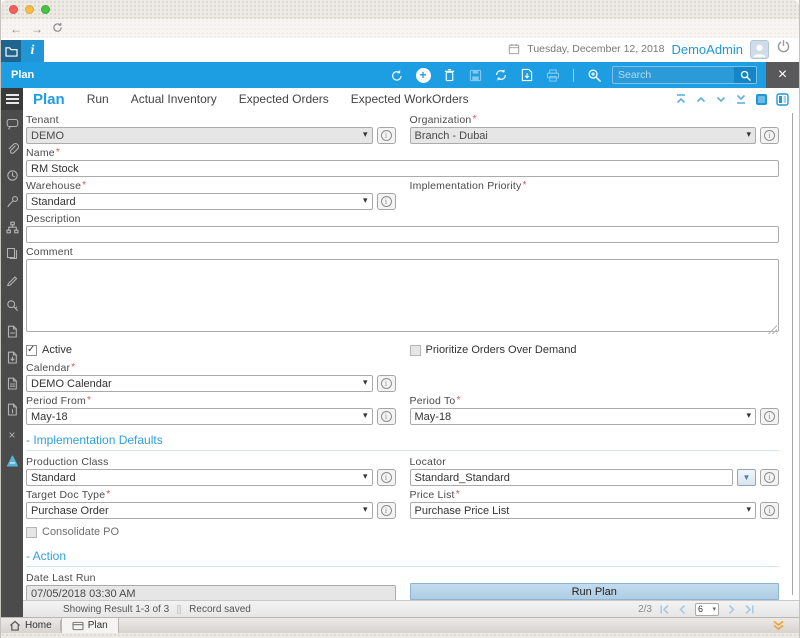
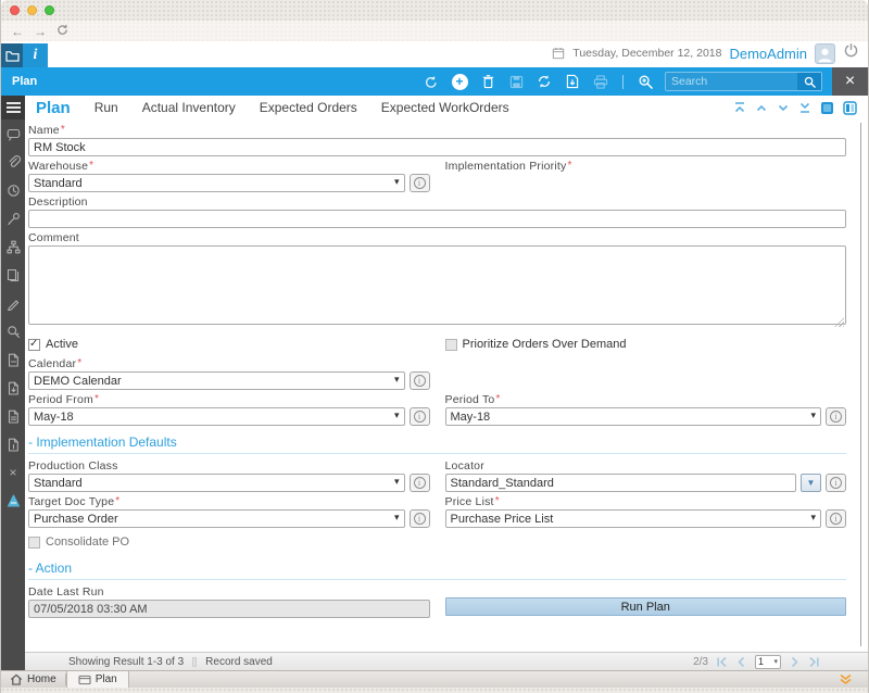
  ←
  →
  i
  Tuesday, December 12, 2018
  DemoAdmin
  Plan
  +
  Search
  ×
  Plan
  Run
  Actual Inventory
  Expected Orders
  Expected WorkOrders
- Tenant
- DEMO
- Organization
- Branch - Dubai
  Name
  RM Stock
  Warehouse
  Standard
  Implementation Priority
  Description
  Comment
  Active
  Prioritize Orders Over Demand
  Calendar
  DEMO Calendar
  Period From
  May-18
  Period To
  May-18
  - Implementation Defaults
  Production Class
  Standard
  Locator
  Standard_Standard
  Target Doc Type
  Purchase Order
  Price List
  Purchase Price List
  Consolidate PO
  - Action
  Date Last Run
  07/05/2018 03:30 AM
  Run Plan
  Showing Result 1-3 of 3
  Record saved
  2/3
- 6
+ 1
  Home
  Plan
